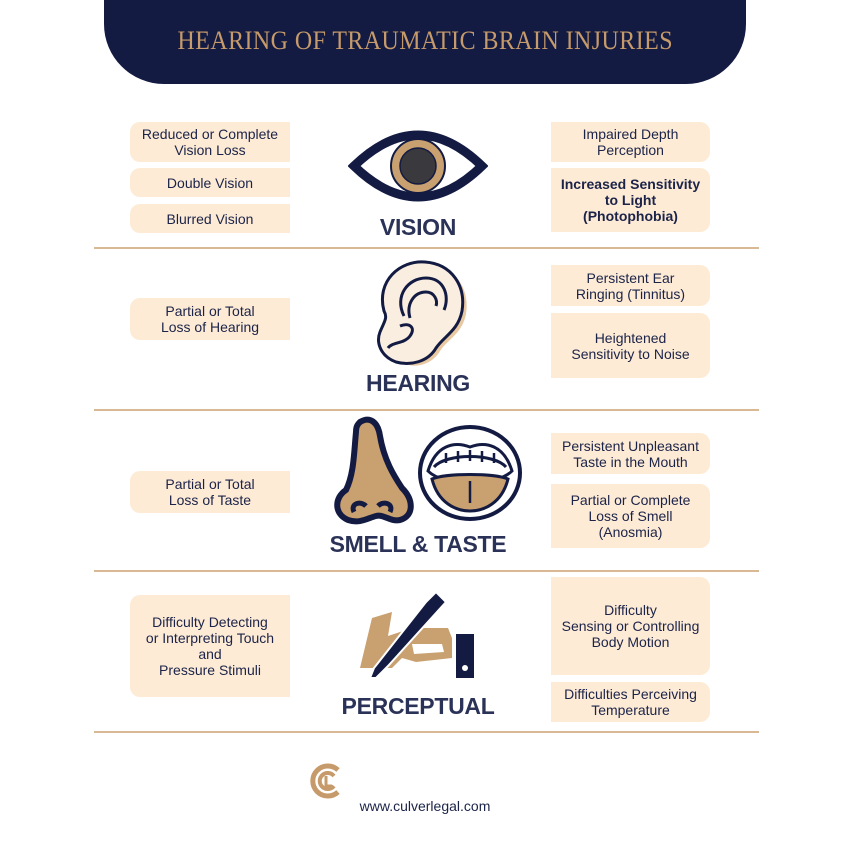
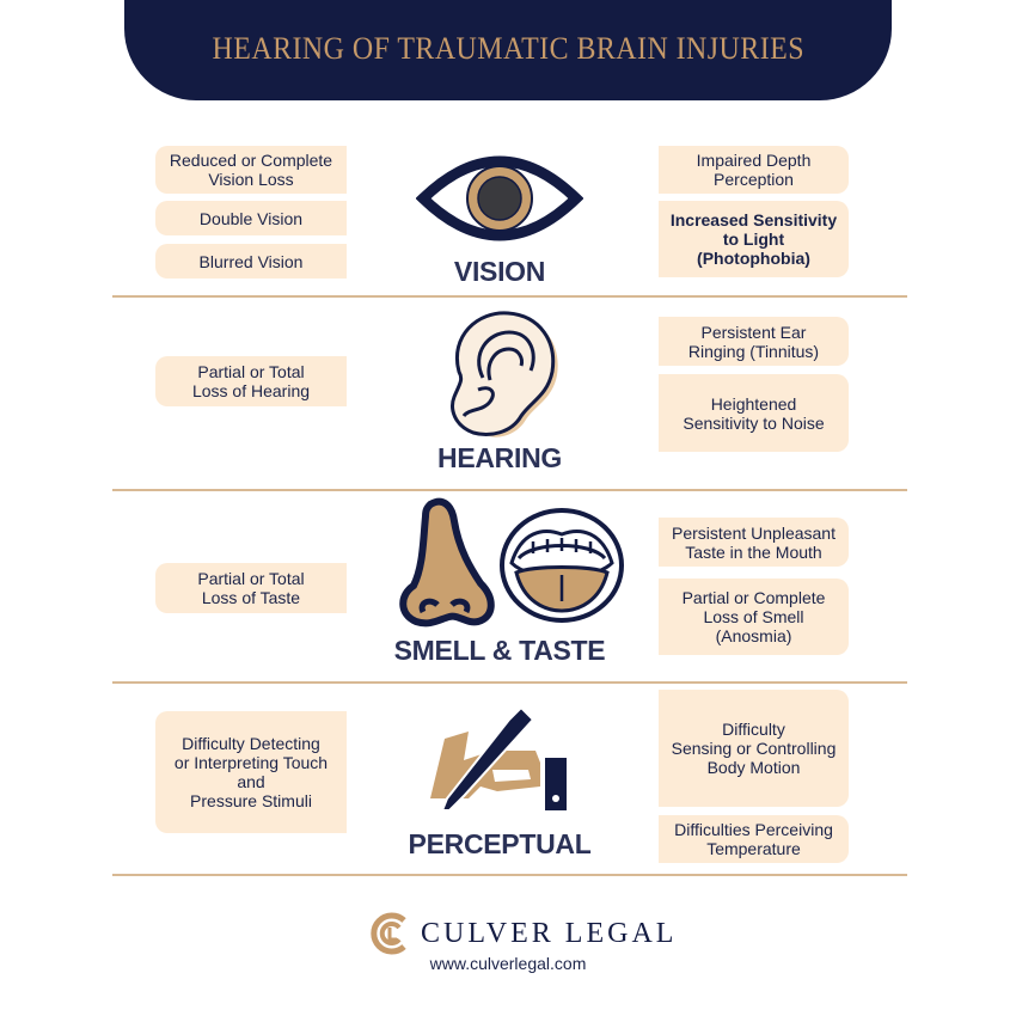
  HEARING OF TRAUMATIC BRAIN INJURIES
  Reduced or Complete
  Vision Loss
  Double Vision
  Blurred Vision
  Impaired Depth
  Perception
  Increased Sensitivity
  to Light
  (Photophobia)
  VISION
  Partial or Total
  Loss of Hearing
  Persistent Ear
  Ringing (Tinnitus)
  Heightened
  Sensitivity to Noise
  HEARING
  Partial or Total
  Loss of Taste
  Persistent Unpleasant
  Taste in the Mouth
  Partial or Complete
  Loss of Smell
  (Anosmia)
  SMELL & TASTE
  Difficulty Detecting
  or Interpreting Touch
  and
  Pressure Stimuli
  Difficulty
  Sensing or Controlling
  Body Motion
  Difficulties Perceiving
  Temperature
  PERCEPTUAL
+ CULVER LEGAL
  www.culverlegal.com
